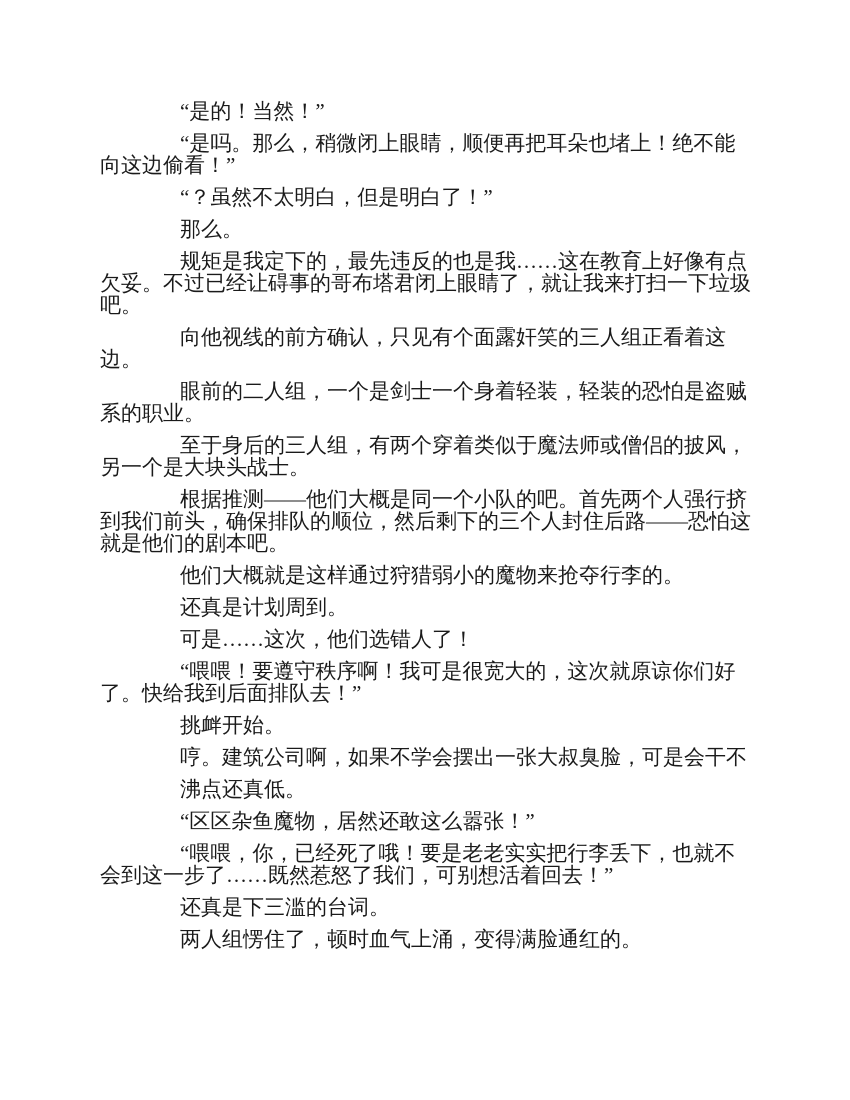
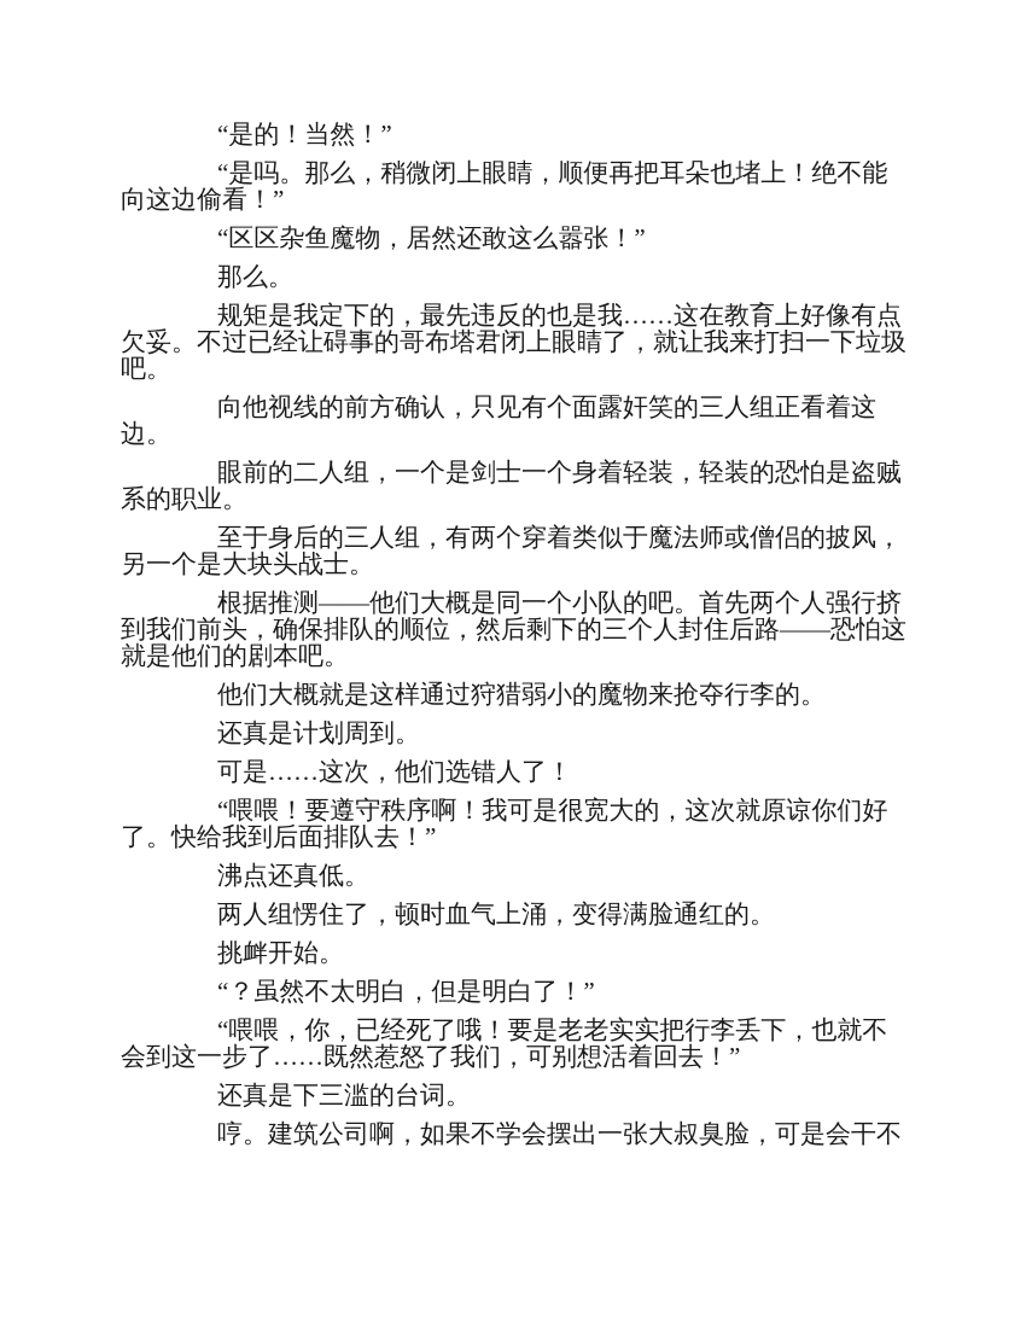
  “是的！当然！”
  “是吗。那么，稍微闭上眼睛，顺便再把耳朵也堵上！绝不能
  向这边偷看！”
- “？虽然不太明白，但是明白了！”
+ “区区杂鱼魔物，居然还敢这么嚣张！”
  那么。
  规矩是我定下的，最先违反的也是我……这在教育上好像有点
  欠妥。不过已经让碍事的哥布塔君闭上眼睛了，就让我来打扫一下垃圾
  吧。
  向他视线的前方确认，只见有个面露奸笑的三人组正看着这
  边。
  眼前的二人组，一个是剑士一个身着轻装，轻装的恐怕是盗贼
  系的职业。
  至于身后的三人组，有两个穿着类似于魔法师或僧侣的披风，
  另一个是大块头战士。
  根据推测——他们大概是同一个小队的吧。首先两个人强行挤
  到我们前头，确保排队的顺位，然后剩下的三个人封住后路——恐怕这
  就是他们的剧本吧。
  他们大概就是这样通过狩猎弱小的魔物来抢夺行李的。
  还真是计划周到。
  可是……这次，他们选错人了！
  “喂喂！要遵守秩序啊！我可是很宽大的，这次就原谅你们好
  了。快给我到后面排队去！”
- 挑衅开始。
+ 沸点还真低。
- 哼。建筑公司啊，如果不学会摆出一张大叔臭脸，可是会干不
+ 两人组愣住了，顿时血气上涌，变得满脸通红的。
- 沸点还真低。
+ 挑衅开始。
- “区区杂鱼魔物，居然还敢这么嚣张！”
+ “？虽然不太明白，但是明白了！”
  “喂喂，你，已经死了哦！要是老老实实把行李丢下，也就不
  会到这一步了……既然惹怒了我们，可别想活着回去！”
  还真是下三滥的台词。
- 两人组愣住了，顿时血气上涌，变得满脸通红的。
+ 哼。建筑公司啊，如果不学会摆出一张大叔臭脸，可是会干不
